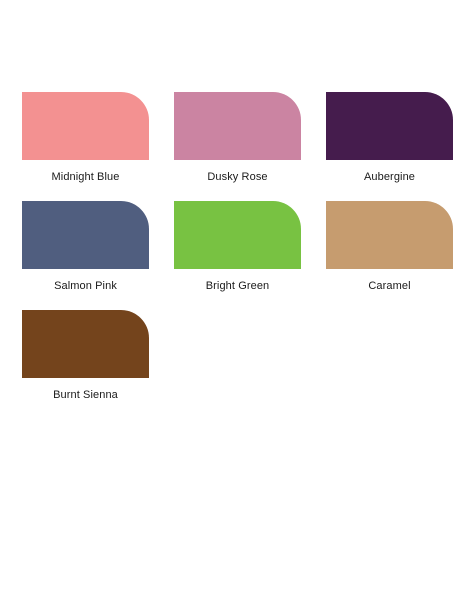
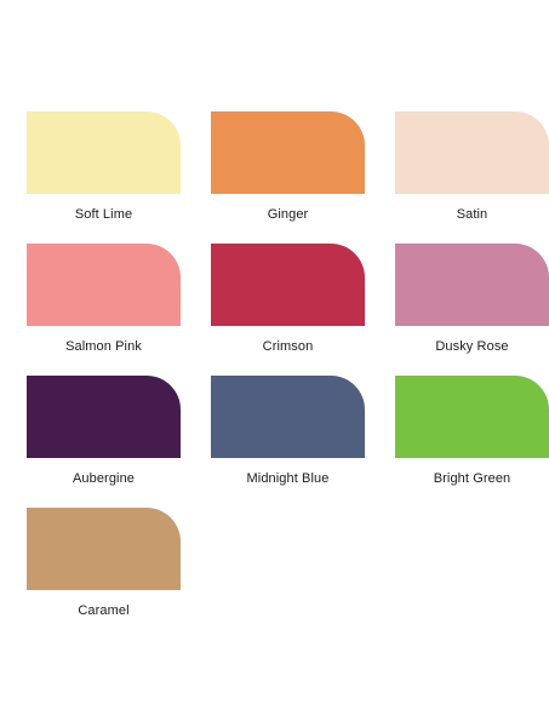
+ Soft Lime
+ Ginger
+ Satin
- Midnight Blue
+ Salmon Pink
+ Crimson
  Dusky Rose
  Aubergine
- Salmon Pink
+ Midnight Blue
  Bright Green
  Caramel
- Burnt Sienna
